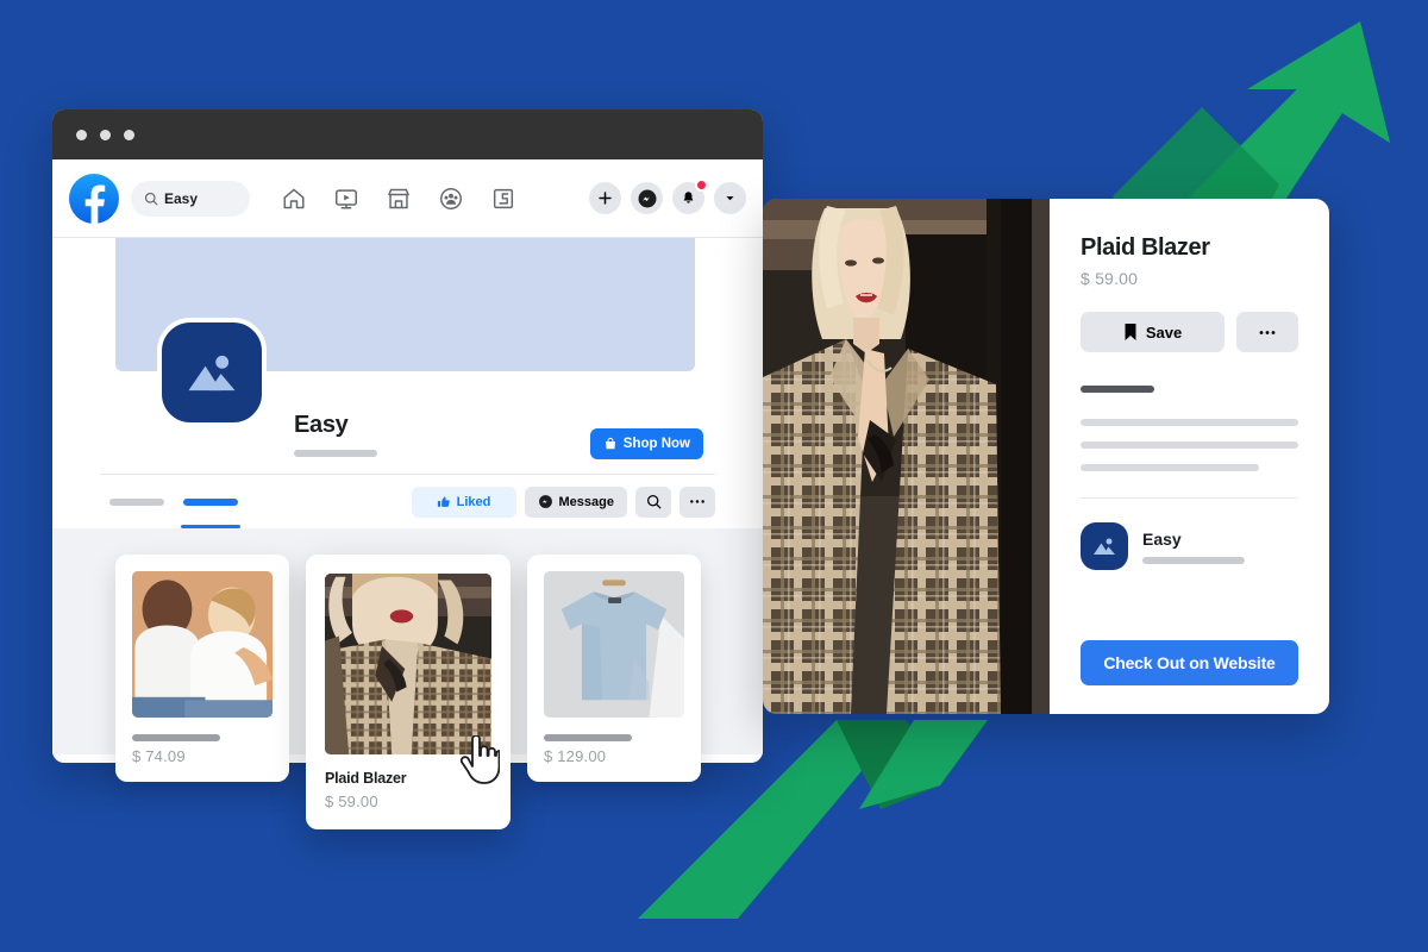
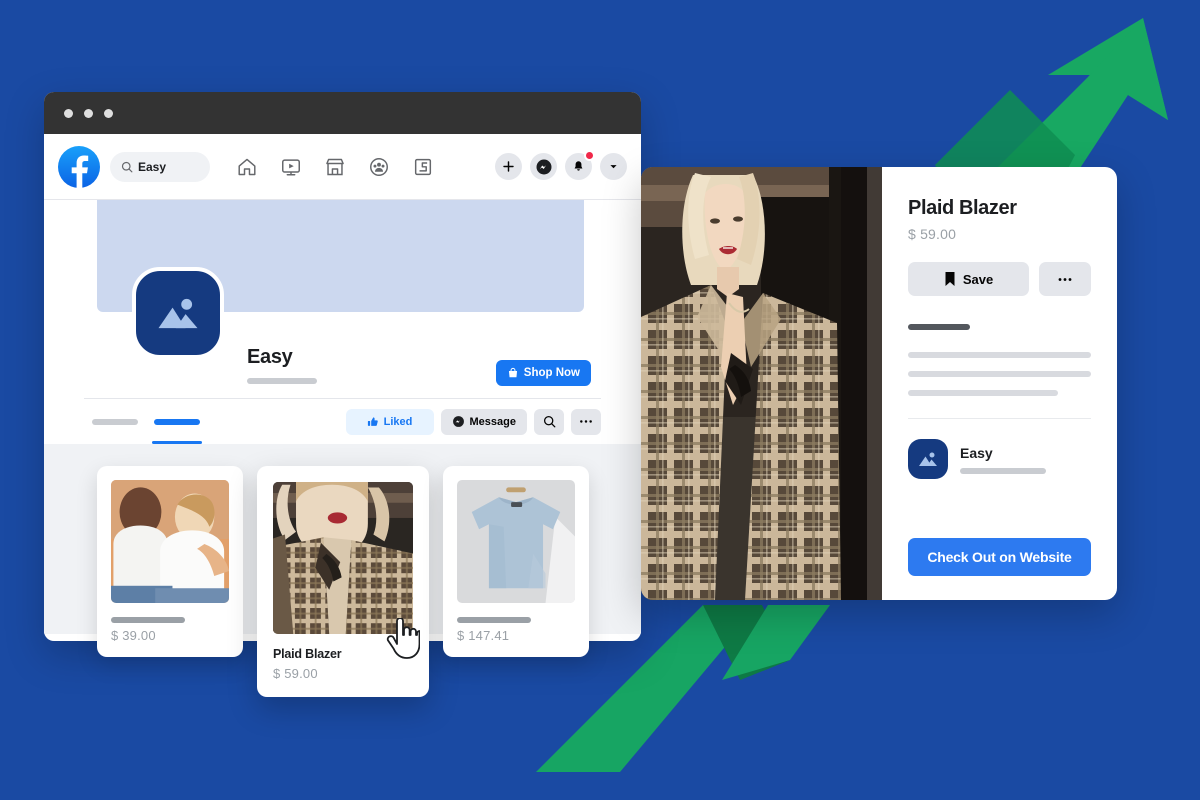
  Easy
  Easy
  Shop Now
  Liked
  Message
- $ 74.09
+ $ 39.00
  Plaid Blazer
  $ 59.00
- $ 129.00
+ $ 147.41
  Plaid Blazer
  $ 59.00
  Save
  Easy
  Check Out on Website
